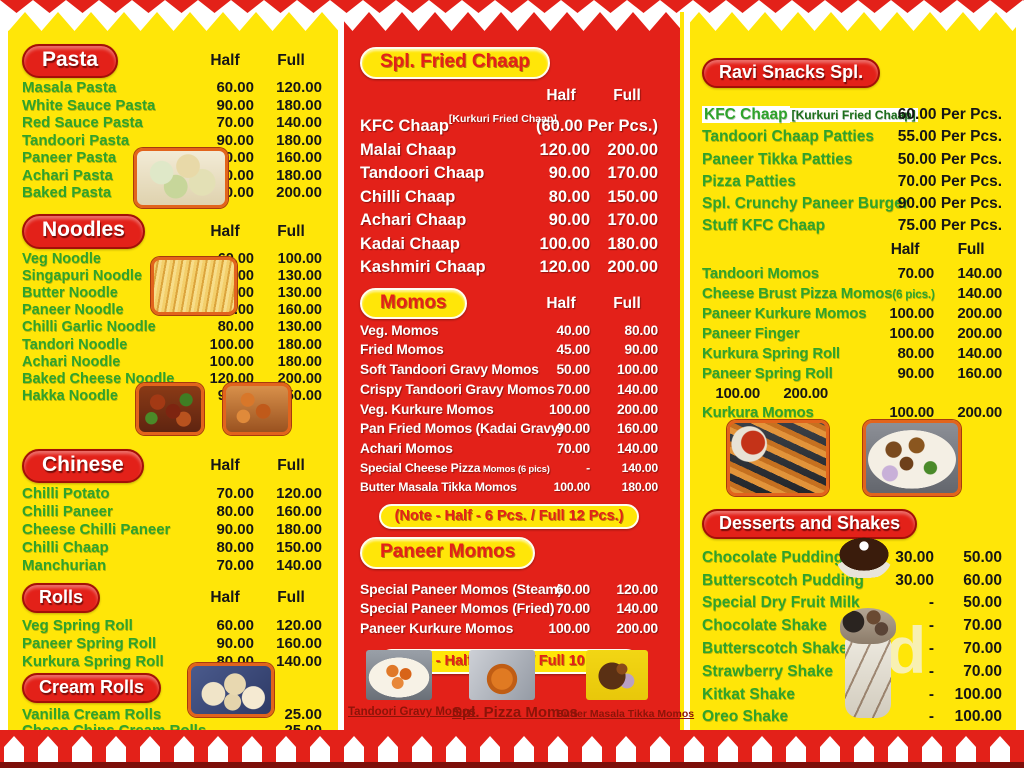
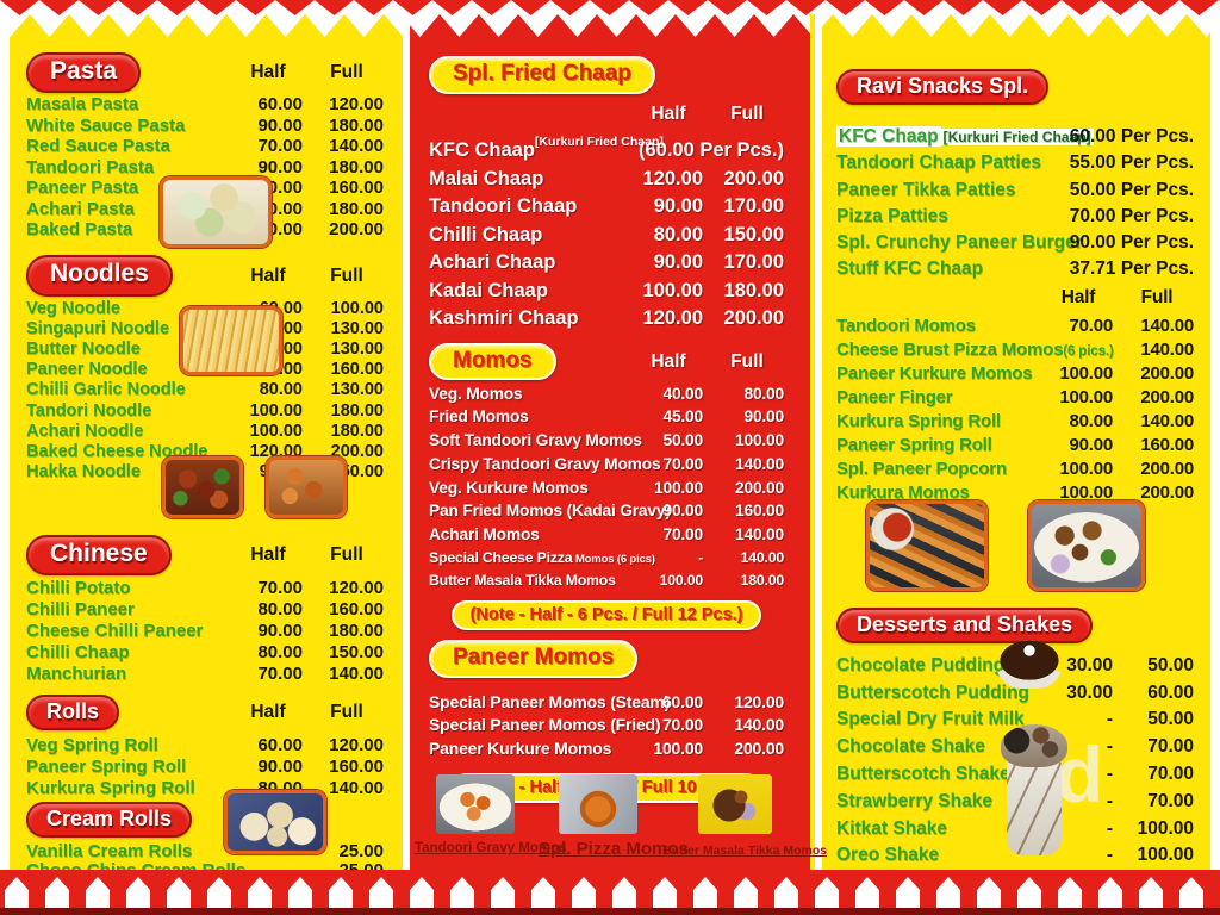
  Pasta
  Half
  Full
  Masala Pasta
  60.00
  120.00
  White Sauce Pasta
  90.00
  180.00
  Red Sauce Pasta
  70.00
  140.00
  Tandoori Pasta
  90.00
  180.00
  Paneer Pasta
  0.00
  160.00
  Achari Pasta
  0.00
  180.00
  Baked Pasta
  200.00
  Noodles
  Half
  Full
  Veg Noodle
  100.00
  Singapuri Noodle
  130.00
  Butter Noodle
  130.00
  Paneer Noodle
  160.00
  Chilli Garlic Noodle
  80.00
  130.00
  Tandori Noodle
  100.00
  180.00
  Achari Noodle
  100.00
  180.00
  Baked Cheese Noodle
  120.00
  200.00
  Hakka Noodle
  Chinese
  Half
  Full
  Chilli Potato
  70.00
  120.00
  Chilli Paneer
  80.00
  160.00
  Cheese Chilli Paneer
  90.00
  180.00
  Chilli Chaap
  80.00
  150.00
  Manchurian
  70.00
  140.00
  Rolls
  Half
  Full
  Veg Spring Roll
  60.00
  120.00
  Paneer Spring Roll
  90.00
  160.00
  Kurkura Spring Roll
  80.00
  140.00
  Cream Rolls
  Vanilla Cream Rolls
  25.00
  Spl. Fried Chaap
  Half
  Full
  KFC Chaap[Kurkuri Fried Chaap]
  (60.00 Per Pcs.)
  Malai Chaap
  120.00
  200.00
  Tandoori Chaap
  90.00
  170.00
  Chilli Chaap
  80.00
  150.00
  Achari Chaap
  90.00
  170.00
  Kadai Chaap
  100.00
  180.00
  Kashmiri Chaap
  120.00
  200.00
  Momos
  Half
  Full
  Veg. Momos
  40.00
  80.00
  Fried Momos
  45.00
  90.00
  Soft Tandoori Gravy Momos
  50.00
  100.00
  Crispy Tandoori Gravy Momos
  70.00
  140.00
  Veg. Kurkure Momos
  100.00
  200.00
  Pan Fried Momos (Kadai Gravy)
  90.00
  160.00
  Achari Momos
  70.00
  140.00
  Special Cheese Pizza Momos (6 pics)
  -
  140.00
  Butter Masala Tikka Momos
  100.00
  180.00
  (Note - Half - 6 Pcs. / Full 12 Pcs.)
  Paneer Momos
  Special Paneer Momos (Steam)
  60.00
  120.00
  Special Paneer Momos (Fried)
  70.00
  140.00
  Paneer Kurkure Momos
  100.00
  200.00
  Tandoori Gravy Mo
  Spl. Pizza Mom
  Butter Masala Tikka Momo
  d
  Ravi Snacks Spl.
  KFC Chaap [Kurkuri Fried Chaap]
  60.00 Per Pcs.
  Tandoori Chaap Patties
  55.00 Per Pcs.
  Paneer Tikka Patties
  50.00 Per Pcs.
  Pizza Patties
  70.00 Per Pcs.
  Spl. Crunchy Paneer Burger
  90.00 Per Pcs.
  Stuff KFC Chaap
- 75.00 Per Pcs.
+ 37.71 Per Pcs.
  Half
  Full
  Tandoori Momos
  70.00
  140.00
  Cheese Brust Pizza Momos(6 pics.)
  140.00
  Paneer Kurkure Momos
  100.00
  200.00
  Paneer Finger
  100.00
  200.00
  Kurkura Spring Roll
  80.00
  140.00
  Paneer Spring Roll
  90.00
  160.00
+ Spl. Paneer Popcorn
  100.00
  200.00
  Kurkura Momos
  100.00
  200.00
  Desserts and Shakes
  Chocolate Puddin
  30.00
  50.00
  Butterscotch Pudding
  30.00
  60.00
  Special Dry Fruit Milk
  -
  50.00
  Chocolate Shake
  -
  70.00
  Butterscotch Shake
  -
  70.00
  Strawberry Shake
  -
  70.00
  Kitkat Shake
  -
  100.00
  Oreo Shake
  -
  100.00
